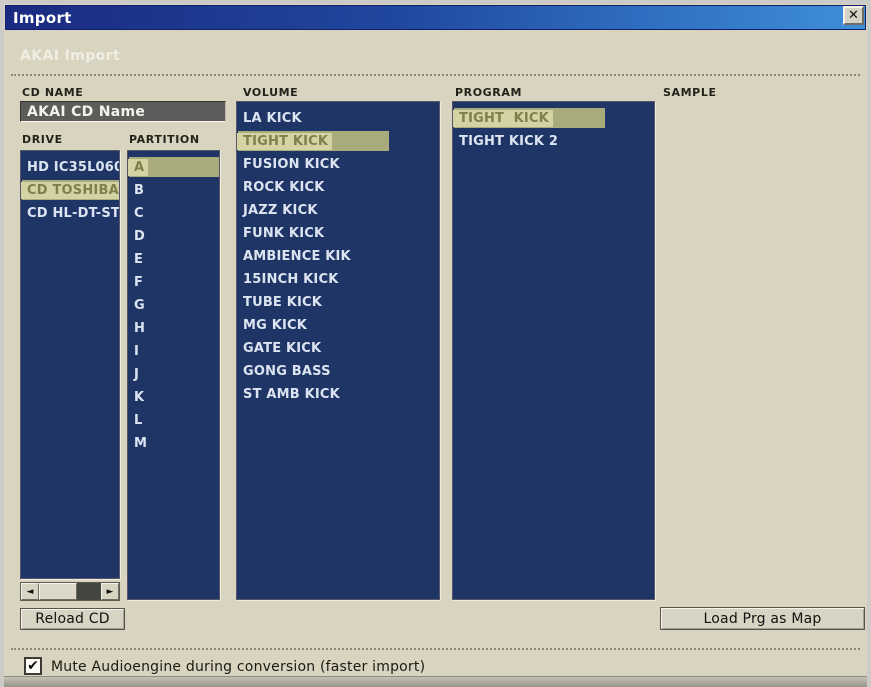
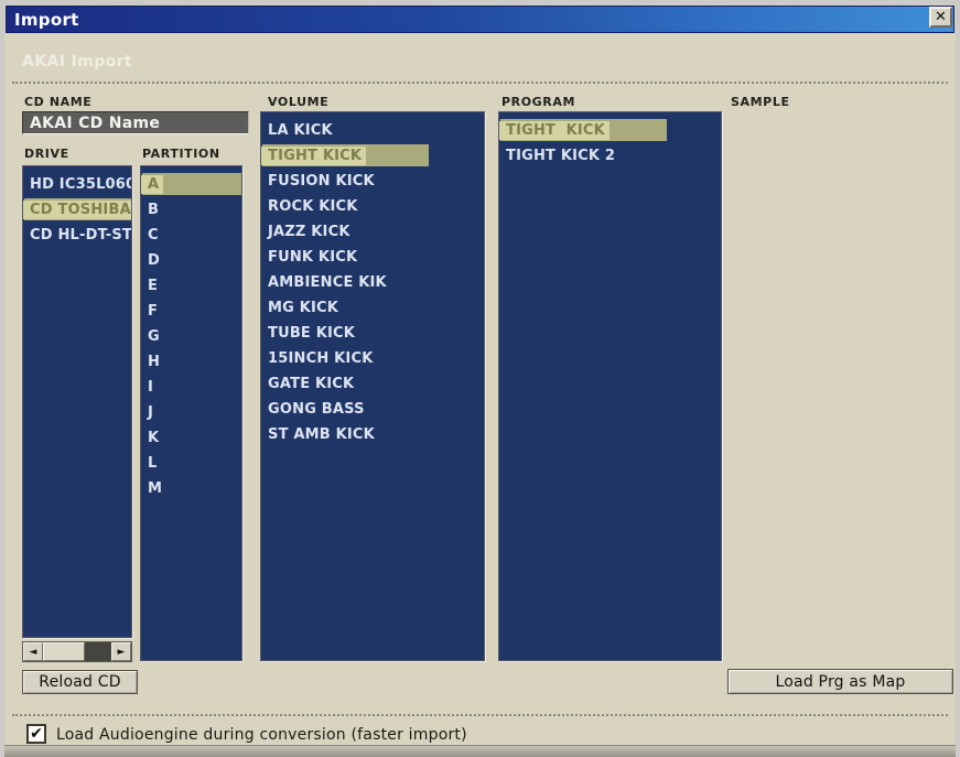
  Import
  ✕
  AKAI Import
  CD NAME
  VOLUME
  PROGRAM
  SAMPLE
  DRIVE
  PARTITION
  AKAI CD Name
  HD IC35L060
  CD TOSHIBA
  CD HL-DT-ST
  A
  B
  C
  D
  E
  F
  G
  H
  I
  J
  K
  L
  M
  LA KICK
  TIGHT KICK
  FUSION KICK
  ROCK KICK
  JAZZ KICK
  FUNK KICK
  AMBIENCE KIK
- 15INCH KICK
+ MG KICK
  TUBE KICK
- MG KICK
+ 15INCH KICK
  GATE KICK
  GONG BASS
  ST AMB KICK
  TIGHT KICK
  TIGHT KICK 2
  ◄
  ►
  Reload CD
  Load Prg as Map
  ✔
- Mute Audioengine during conversion (faster import)
+ Load Audioengine during conversion (faster import)
